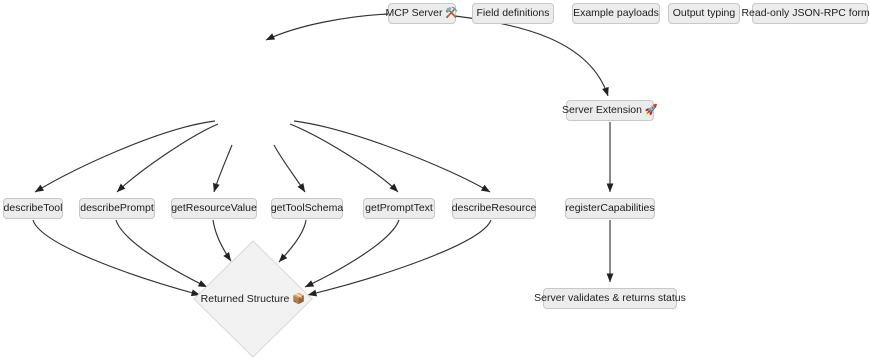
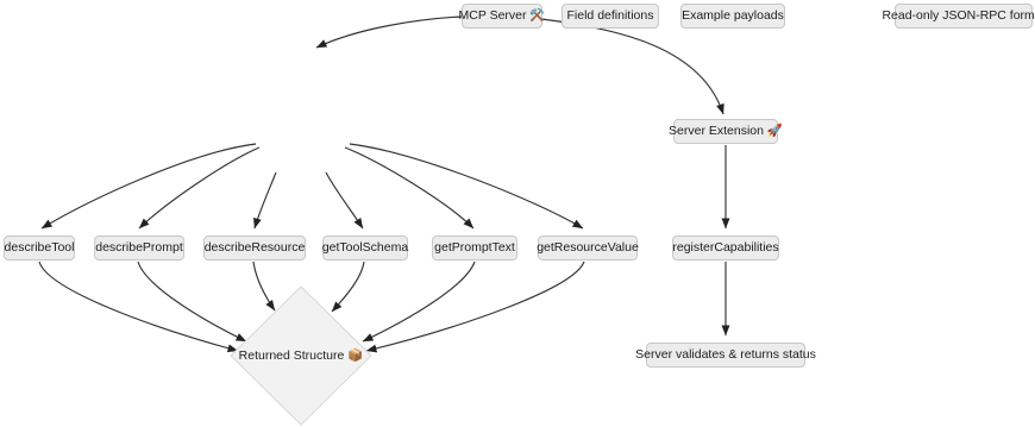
  MCP Server ⚒️
  Field definitions
  Example payloads
- Output typing
  Read-only JSON-RPC form
  describeTool
  describePrompt
- getResourceValue
+ describeResource
  getToolSchema
  getPromptText
- describeResource
+ getResourceValue
  Returned Structure 📦
  Server Extension 🚀
  registerCapabilities
  Server validates & returns status
